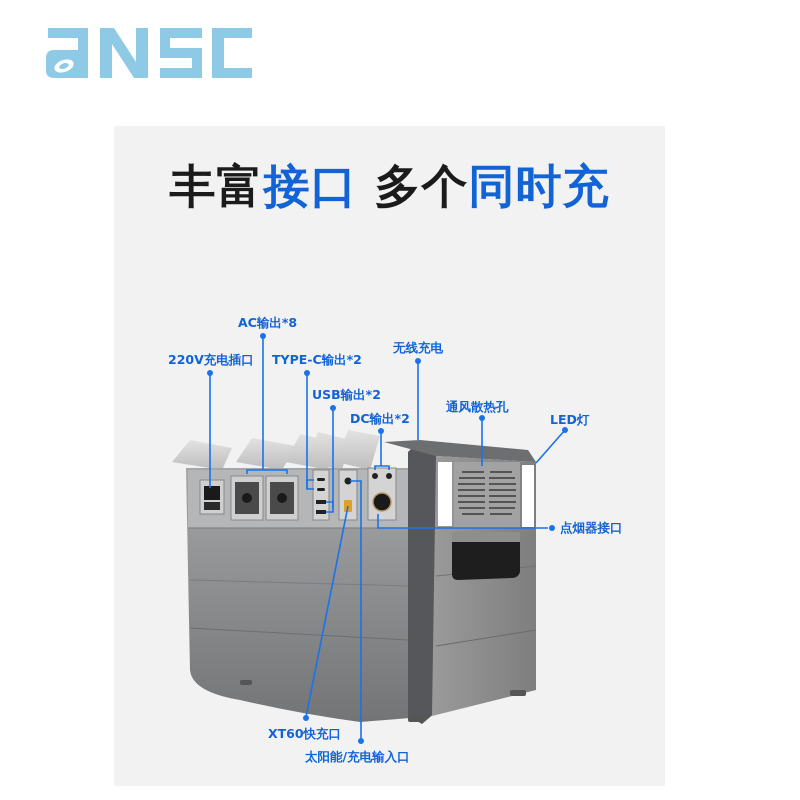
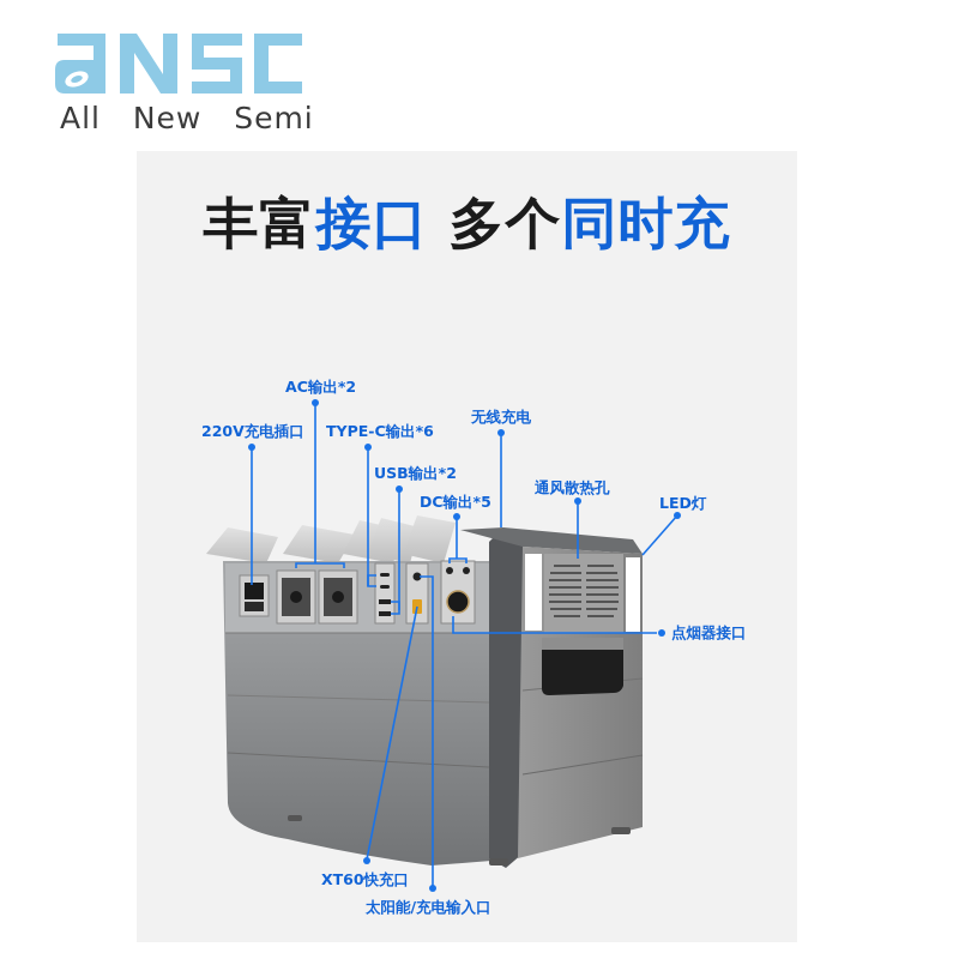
+ All New Semi
  丰富接口 多个同时充
- AC输出*8
+ AC输出*2
  220V充电插口
- TYPE-C输出*2
+ TYPE-C输出*6
  无线充电
  USB输出*2
- DC输出*2
+ DC输出*5
  通风散热孔
  LED灯
  点烟器接口
  XT60快充口
  太阳能/充电输入口
